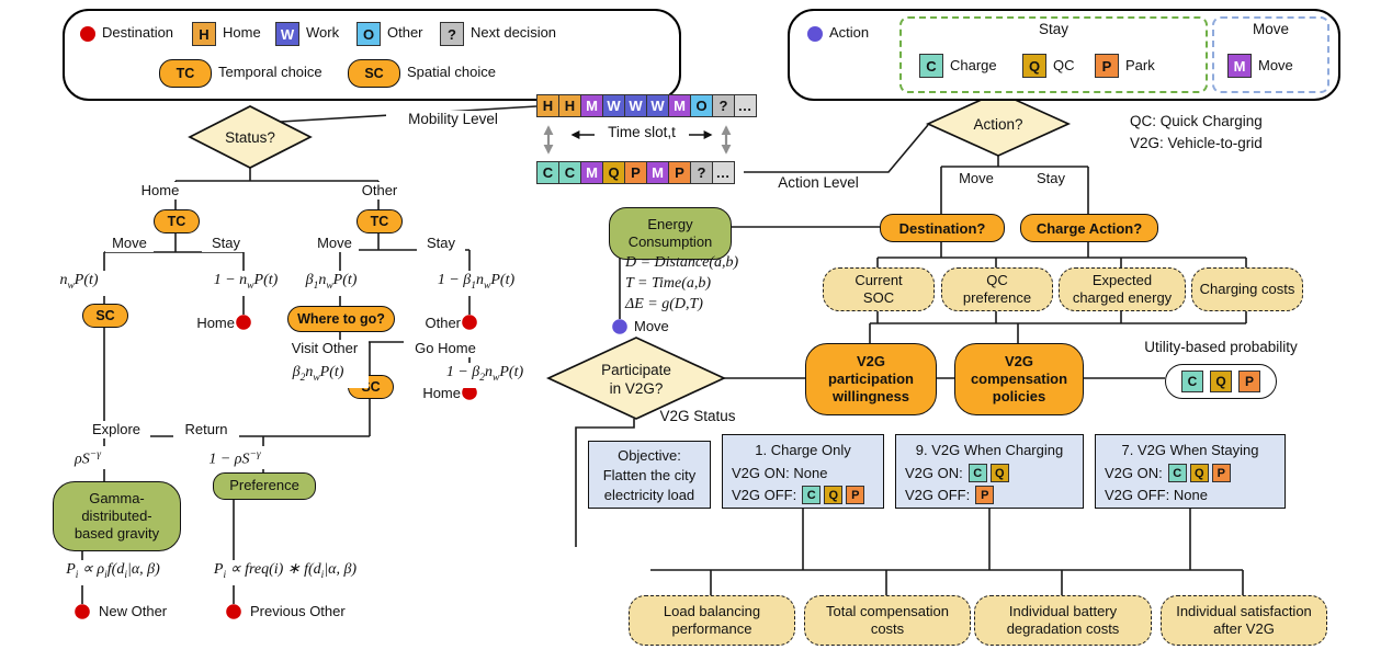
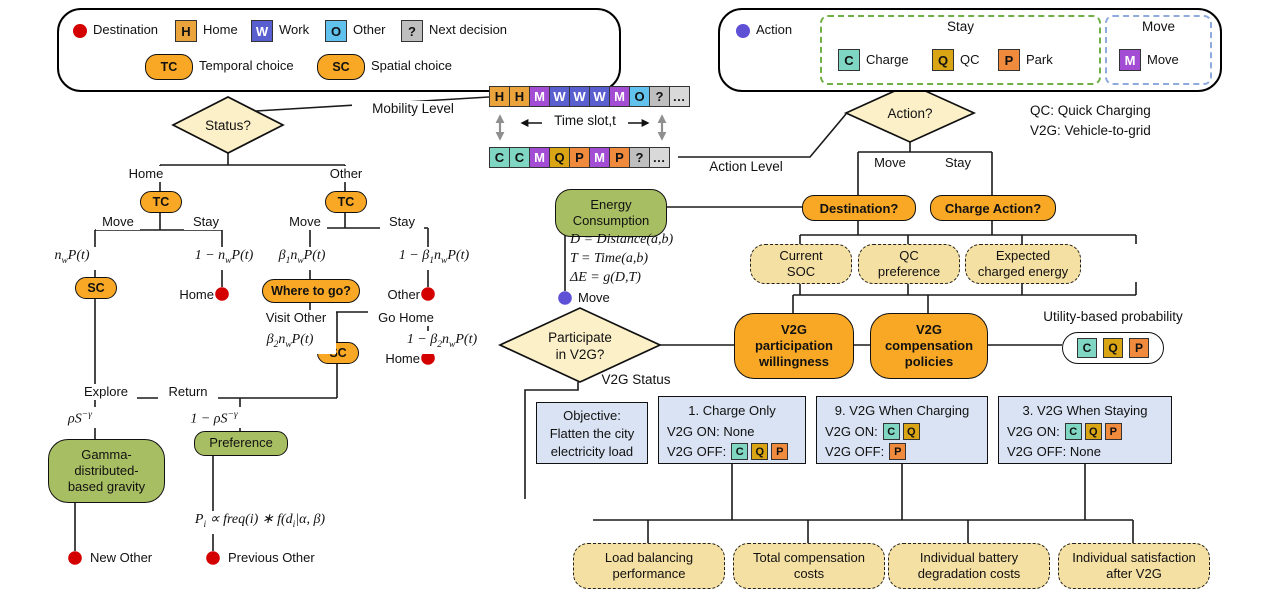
  Destination
  H
  Home
  W
  Work
  O
  Other
  ?
  Next decision
  TC
  Temporal choice
  SC
  Spatial choice
  Action
  Stay
  C
  Charge
  Q
  QC
  P
  Park
  Move
  M
  Move
  H
  H
  M
  W
  W
  W
  M
  O
  ?
  …
  C
  C
  M
  Q
  P
  M
  P
  ?
  …
  Mobility Level
  Action Level
  Time slot,t
  QC: Quick Charging
  V2G: Vehicle-to-grid
  Status?
  Action?
  Participate
  in V2G?
  Home
  Other
  TC
  TC
  Move
  Stay
  Move
  Stay
  nwP(t)
  1 − nwP(t)
  β1nwP(t)
  1 − β1nwP(t)
  SC
  Home
  Where to go?
  Other
  Visit Other
  Go Home
  β2nwP(t)
  1 − β2nwP(t)
  Home
  Explore
  Return
  ρS−γ
  1 − ρS−γ
  Gamma-
  distributed-
  based gravity
  Preference
- Pi ∝ ρif(di|α, β)
  Pi ∝ freq(i) ∗ f(di|α, β)
  New Other
  Previous Other
  Move
  Stay
  Destination?
  Charge Action?
  Energy
  Consumption
  D = Distance(a,b)
  T = Time(a,b)
  ΔE = g(D,T)
  Move
  Current
  SOC
  QC
  preference
  Expected
  charged energy
- Charging costs
  V2G
  participation
  willingness
  V2G
  compensation
  policies
  Utility-based probability
  C
  Q
  P
  V2G Status
  Objective:
  Flatten the city
  electricity load
  1. Charge Only
  V2G ON: None
  V2G OFF:
  C
  Q
  P
  9. V2G When Charging
  V2G ON:
  C
  Q
  V2G OFF:
  P
- 7. V2G When Staying
+ 3. V2G When Staying
  V2G ON:
  C
  Q
  P
  V2G OFF: None
  Load balancing
  performance
  Total compensation
  costs
  Individual battery
  degradation costs
  Individual satisfaction
  after V2G
